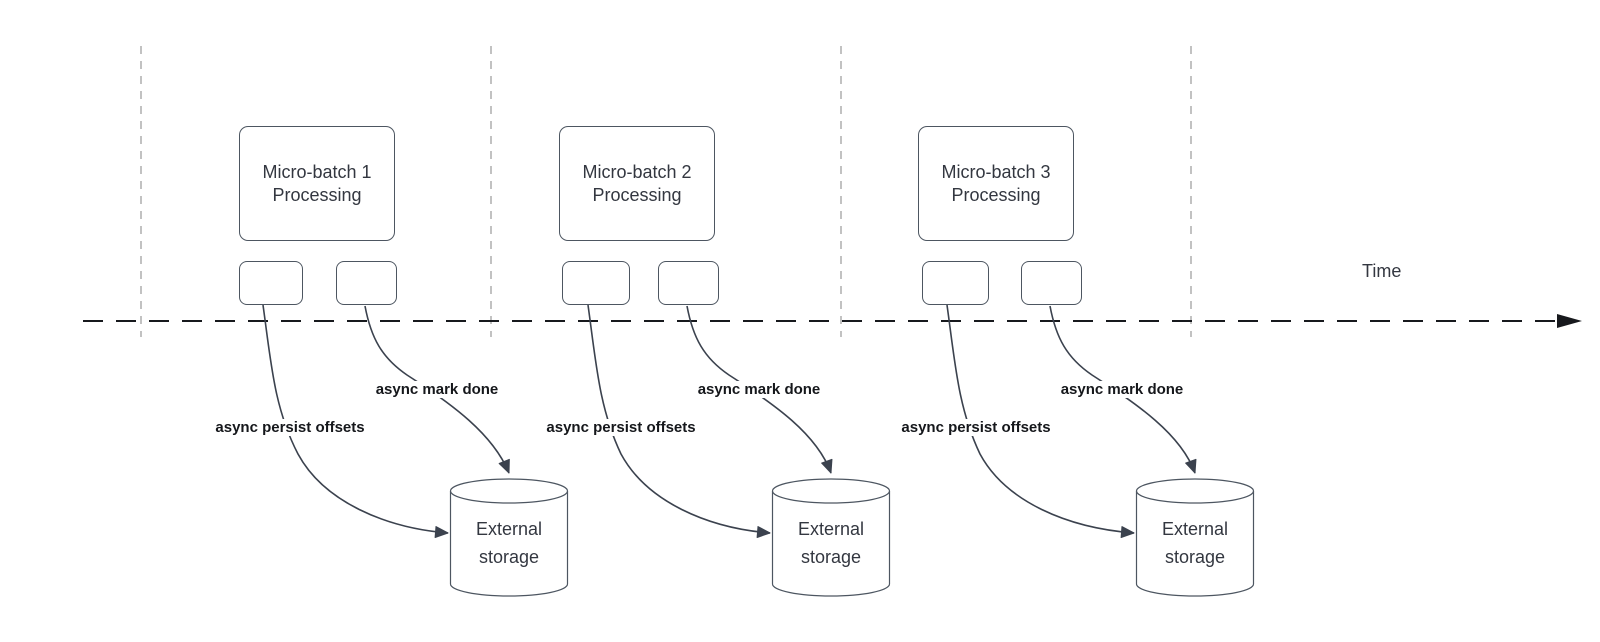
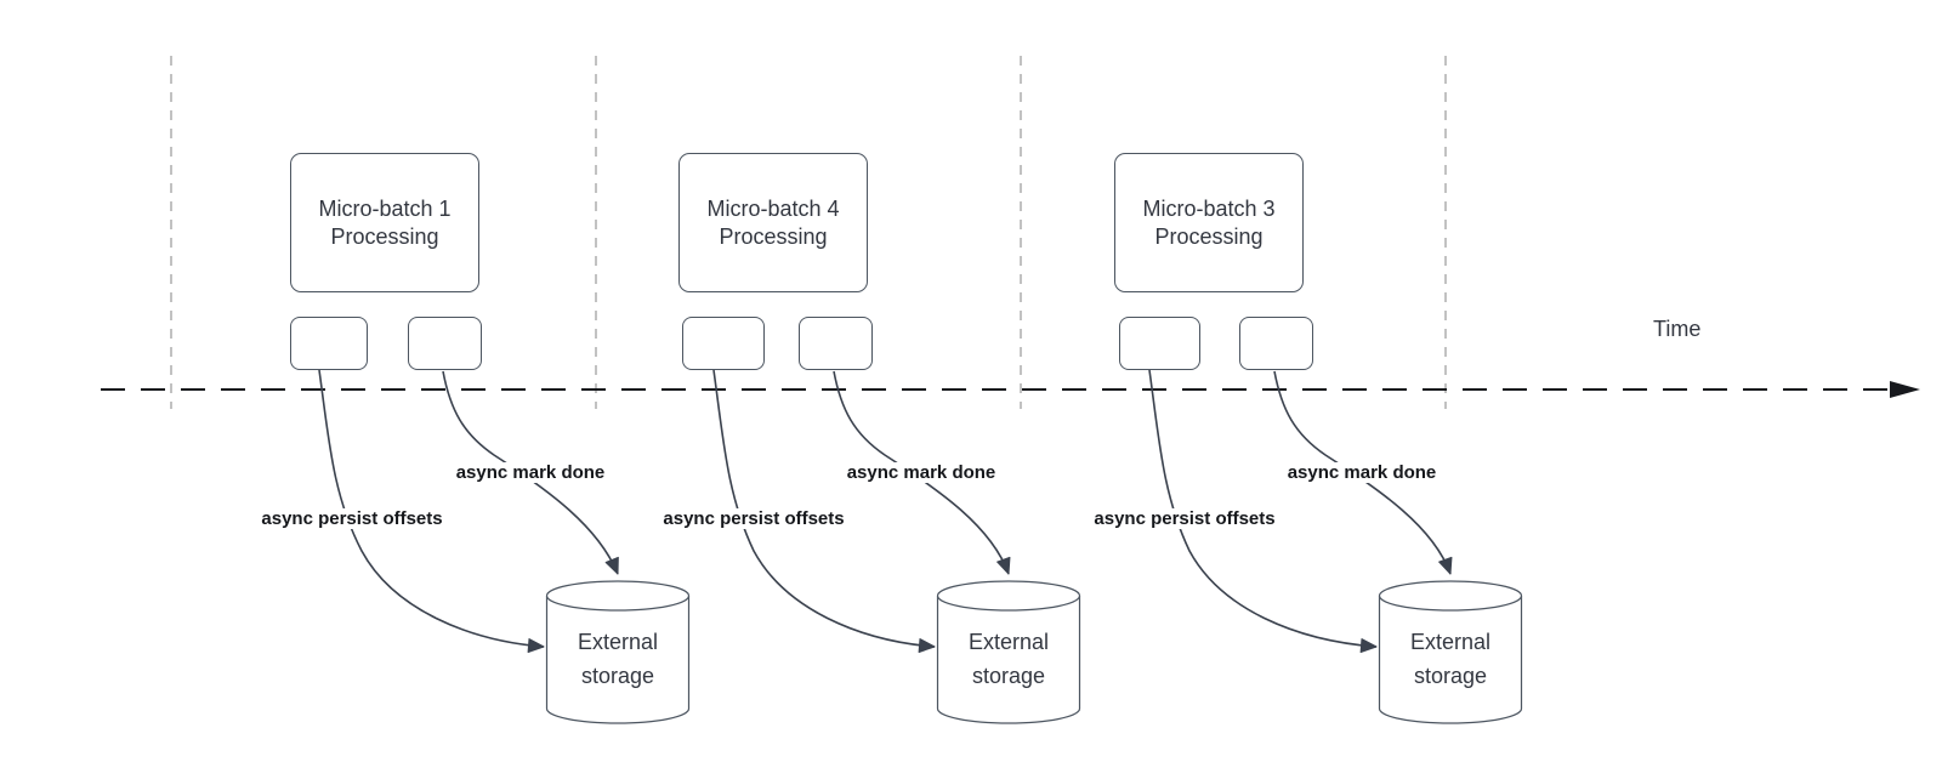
  Micro-batch 1
  Processing
- Micro-batch 2
+ Micro-batch 4
  Processing
  Micro-batch 3
  Processing
  async persist offsets
  async mark done
  async persist offsets
  async mark done
  async persist offsets
  async mark done
  External
  storage
  External
  storage
  External
  storage
  Time
